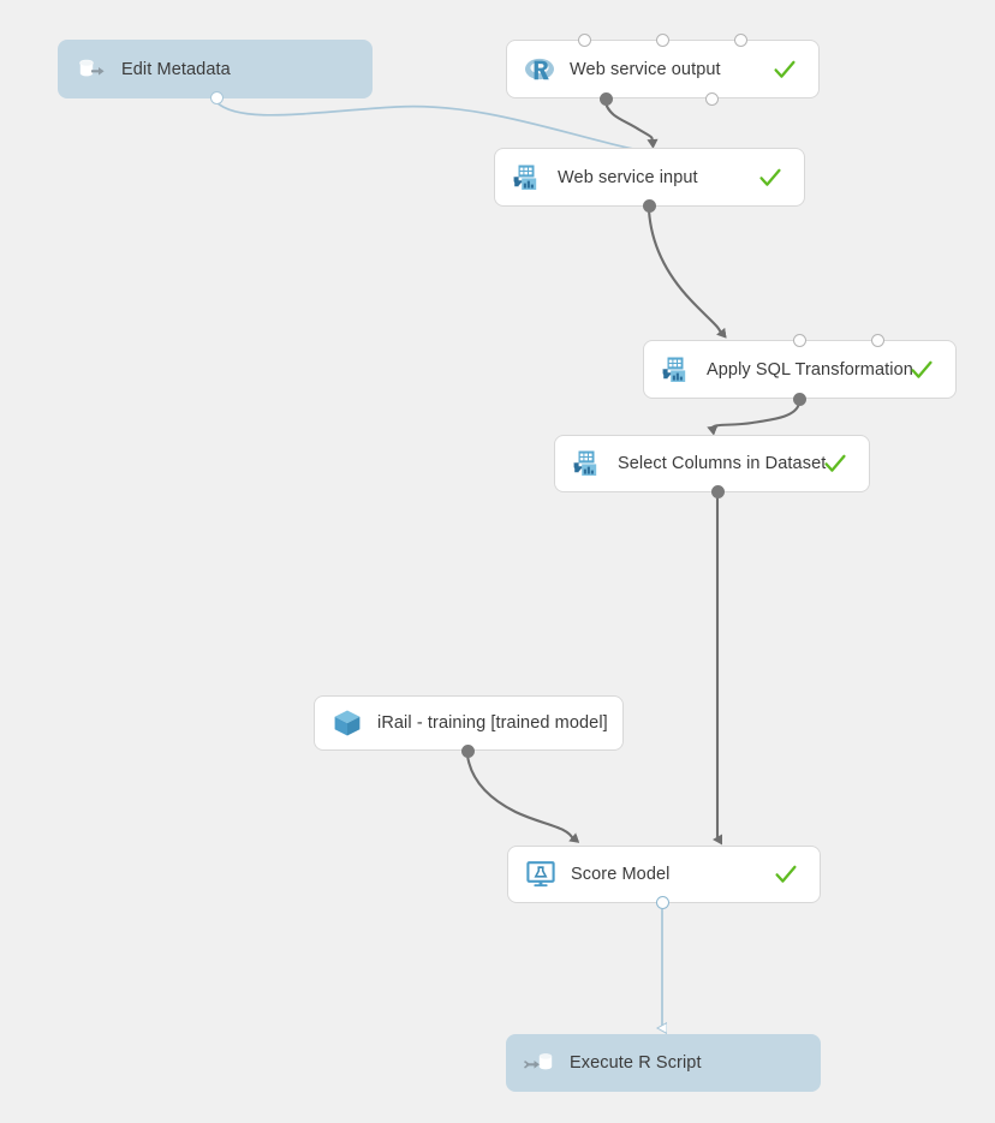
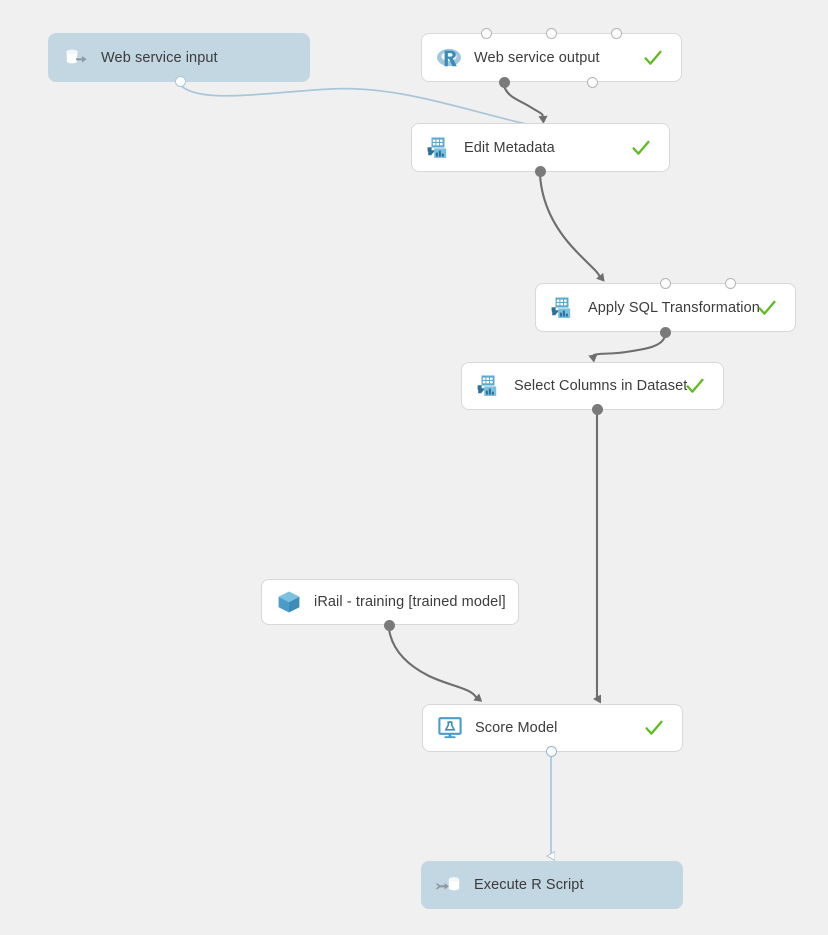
- Edit Metadata
+ Web service input
  Web service output
- Web service input
+ Edit Metadata
  Apply SQL Transformation
  Select Columns in Dataset
  iRail - training [trained model]
  Score Model
  Execute R Script
